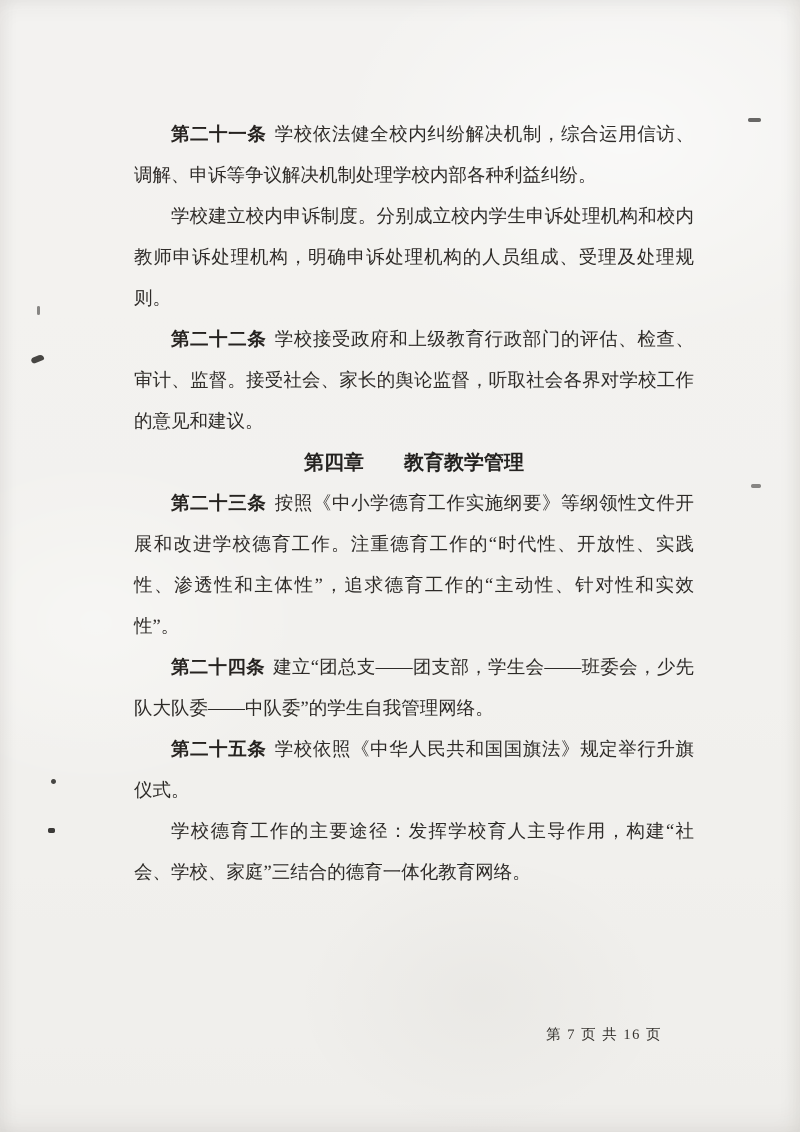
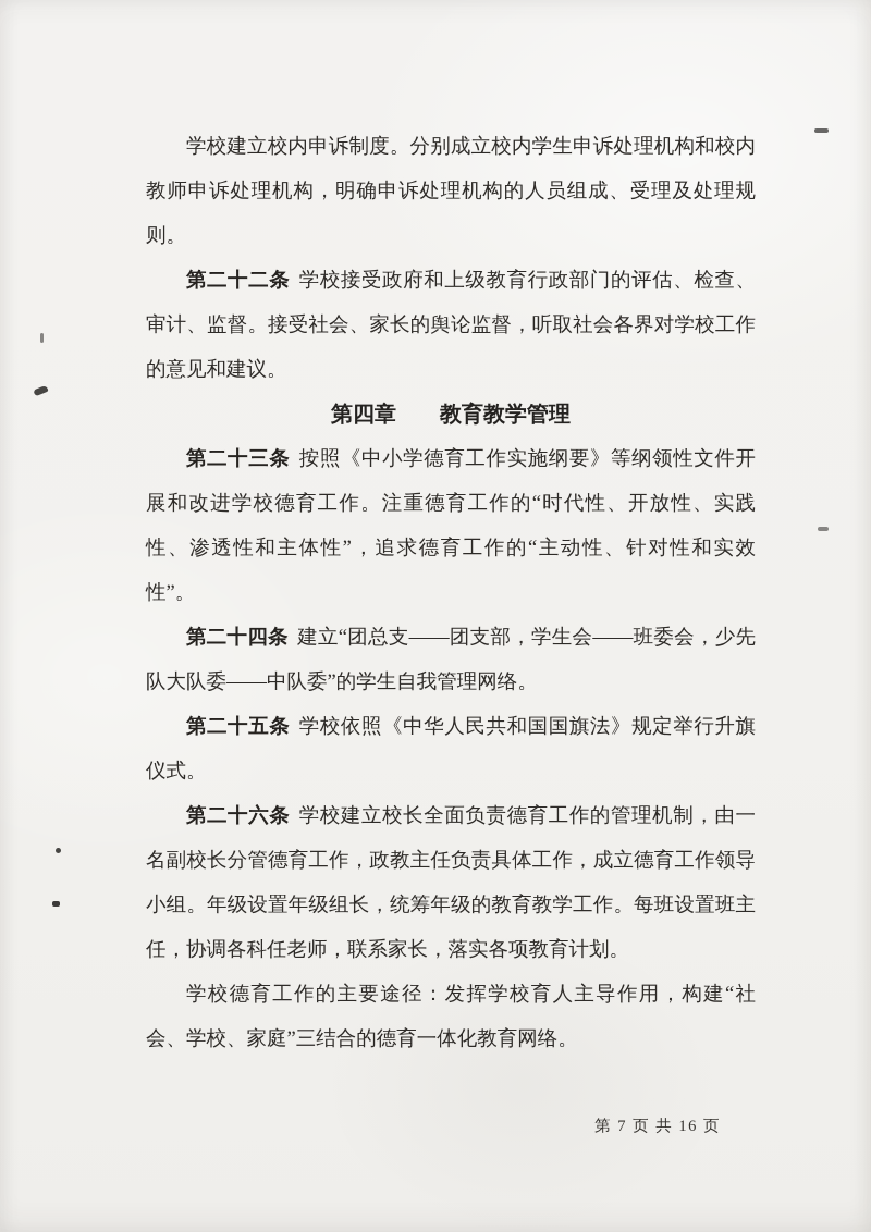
- 第二十一条 学校依法健全校内纠纷解决机制，综合运用信访、调解、申诉等争议解决机制处理学校内部各种利益纠纷。
  学校建立校内申诉制度。分别成立校内学生申诉处理机构和校内教师申诉处理机构，明确申诉处理机构的人员组成、受理及处理规则。
  第二十二条 学校接受政府和上级教育行政部门的评估、检查、审计、监督。接受社会、家长的舆论监督，听取社会各界对学校工作的意见和建议。
  第四章 教育教学管理
  第二十三条 按照《中小学德育工作实施纲要》等纲领性文件开展和改进学校德育工作。注重德育工作的“时代性、开放性、实践性、渗透性和主体性”，追求德育工作的“主动性、针对性和实效性”。
  第二十四条 建立“团总支——团支部，学生会——班委会，少先队大队委——中队委”的学生自我管理网络。
  第二十五条 学校依照《中华人民共和国国旗法》规定举行升旗仪式。
+ 第二十六条 学校建立校长全面负责德育工作的管理机制，由一名副校长分管德育工作，政教主任负责具体工作，成立德育工作领导小组。年级设置年级组长，统筹年级的教育教学工作。每班设置班主任，协调各科任老师，联系家长，落实各项教育计划。
  学校德育工作的主要途径：发挥学校育人主导作用，构建“社会、学校、家庭”三结合的德育一体化教育网络。
  第 7 页 共 16 页
